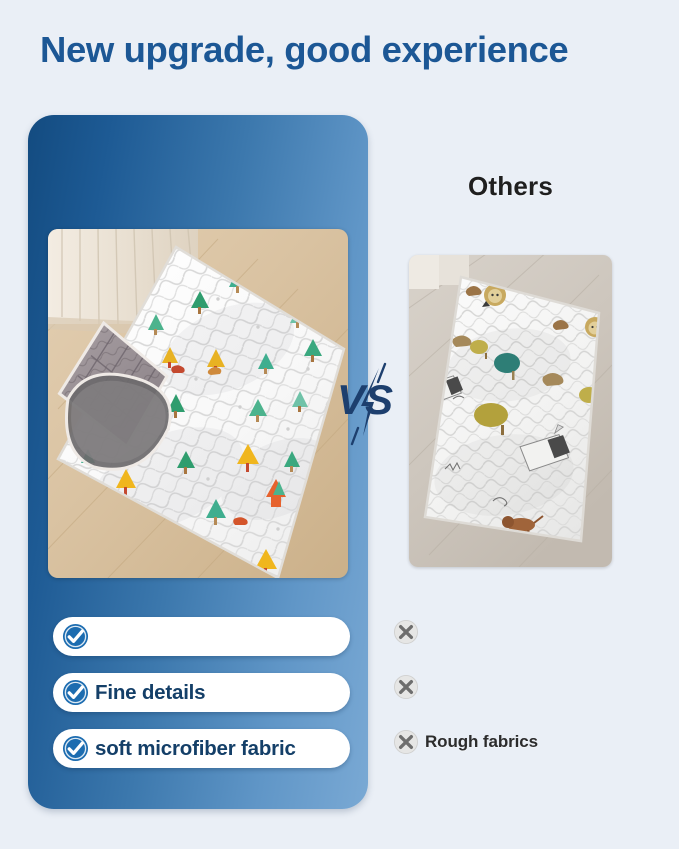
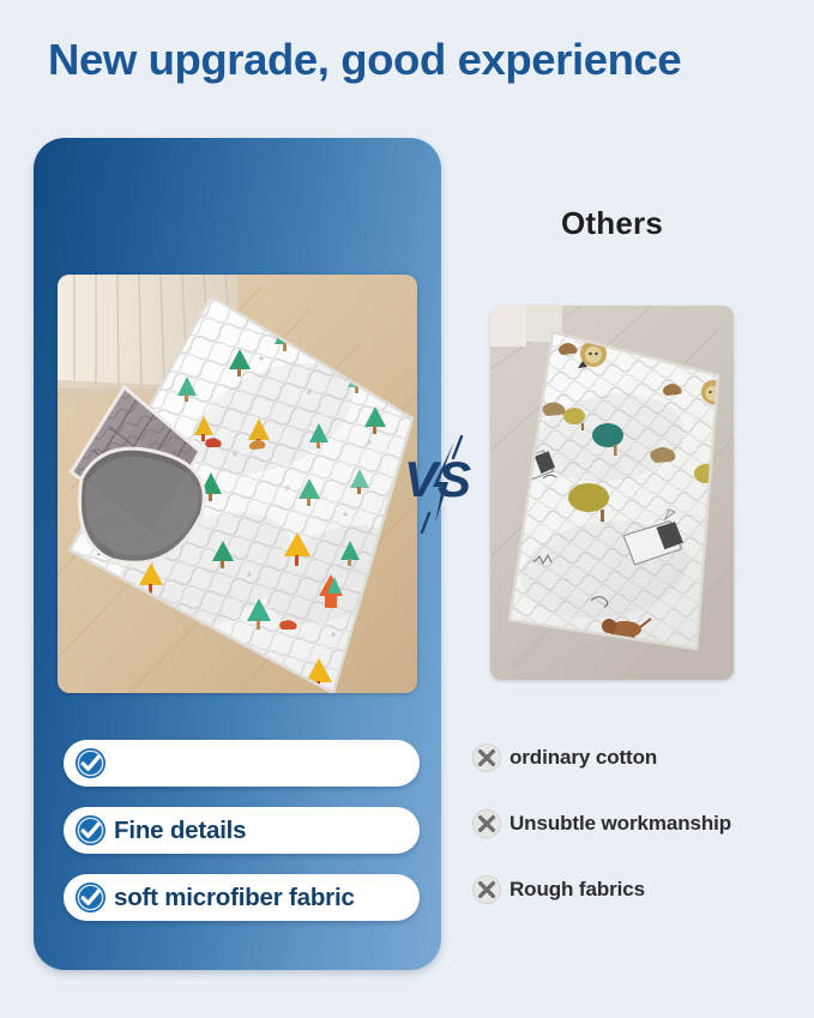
  New upgrade, good experience
  Fine details
  soft microfiber fabric
  Others
+ ordinary cotton
+ Unsubtle workmanship
  Rough fabrics
  VS
